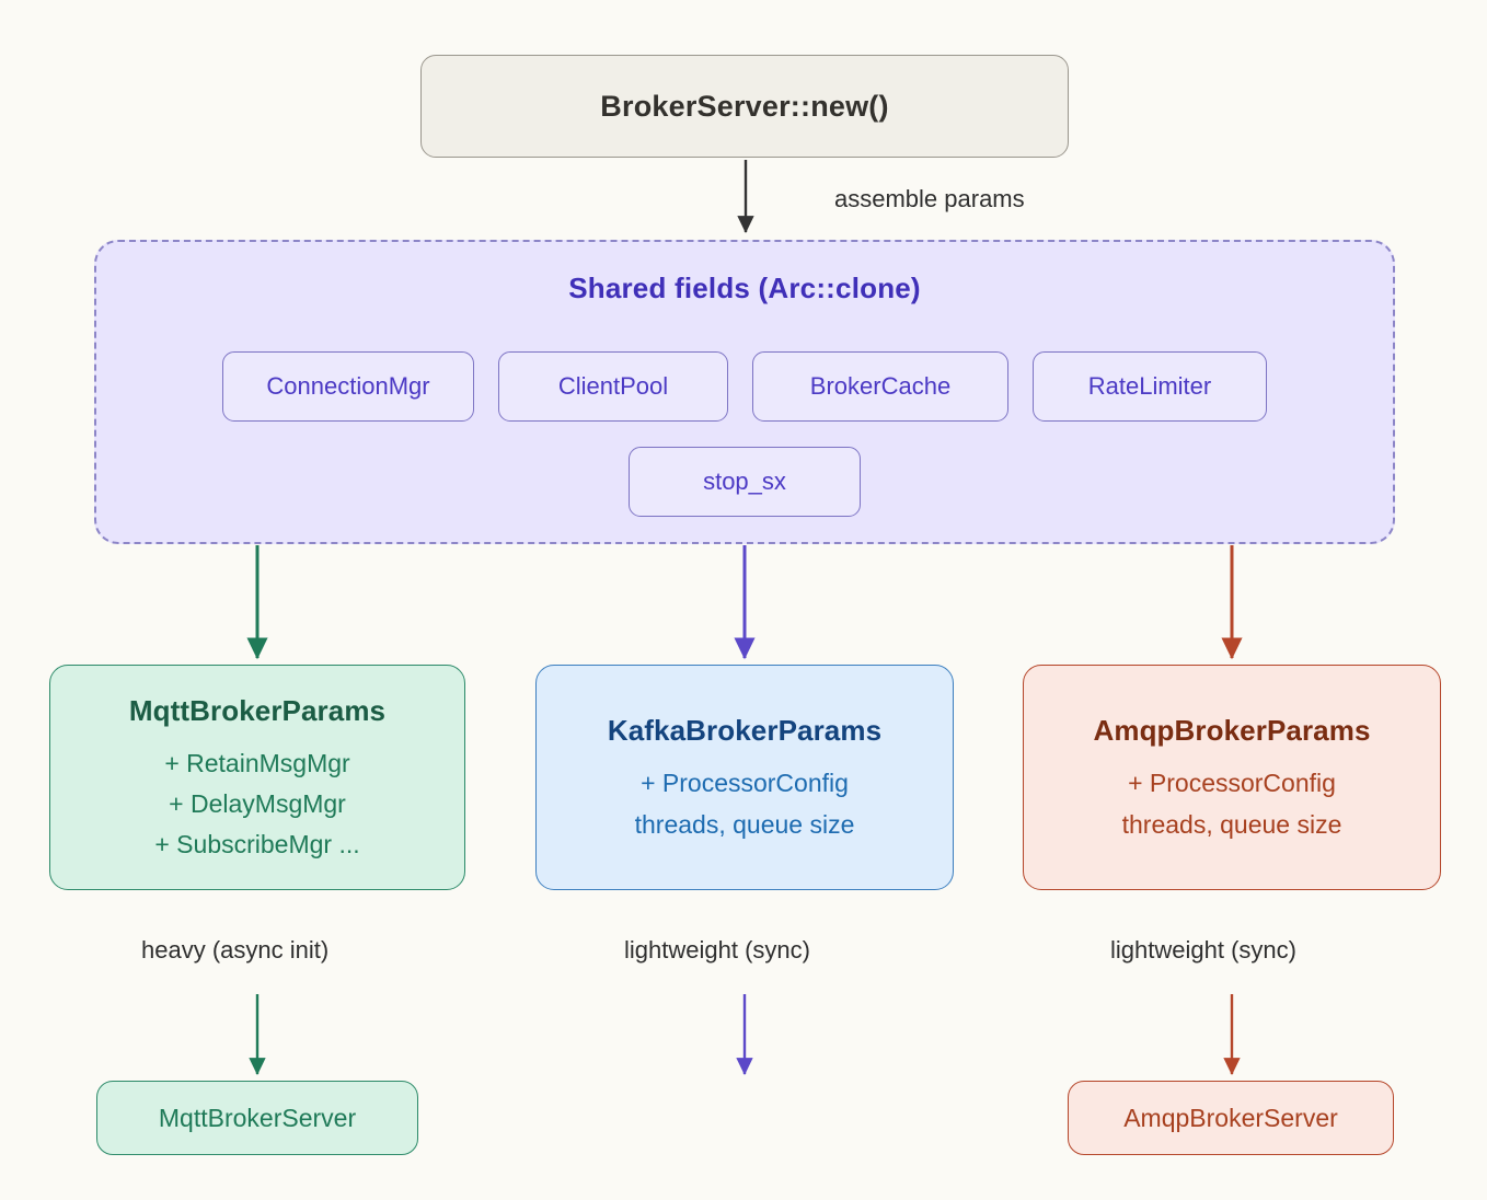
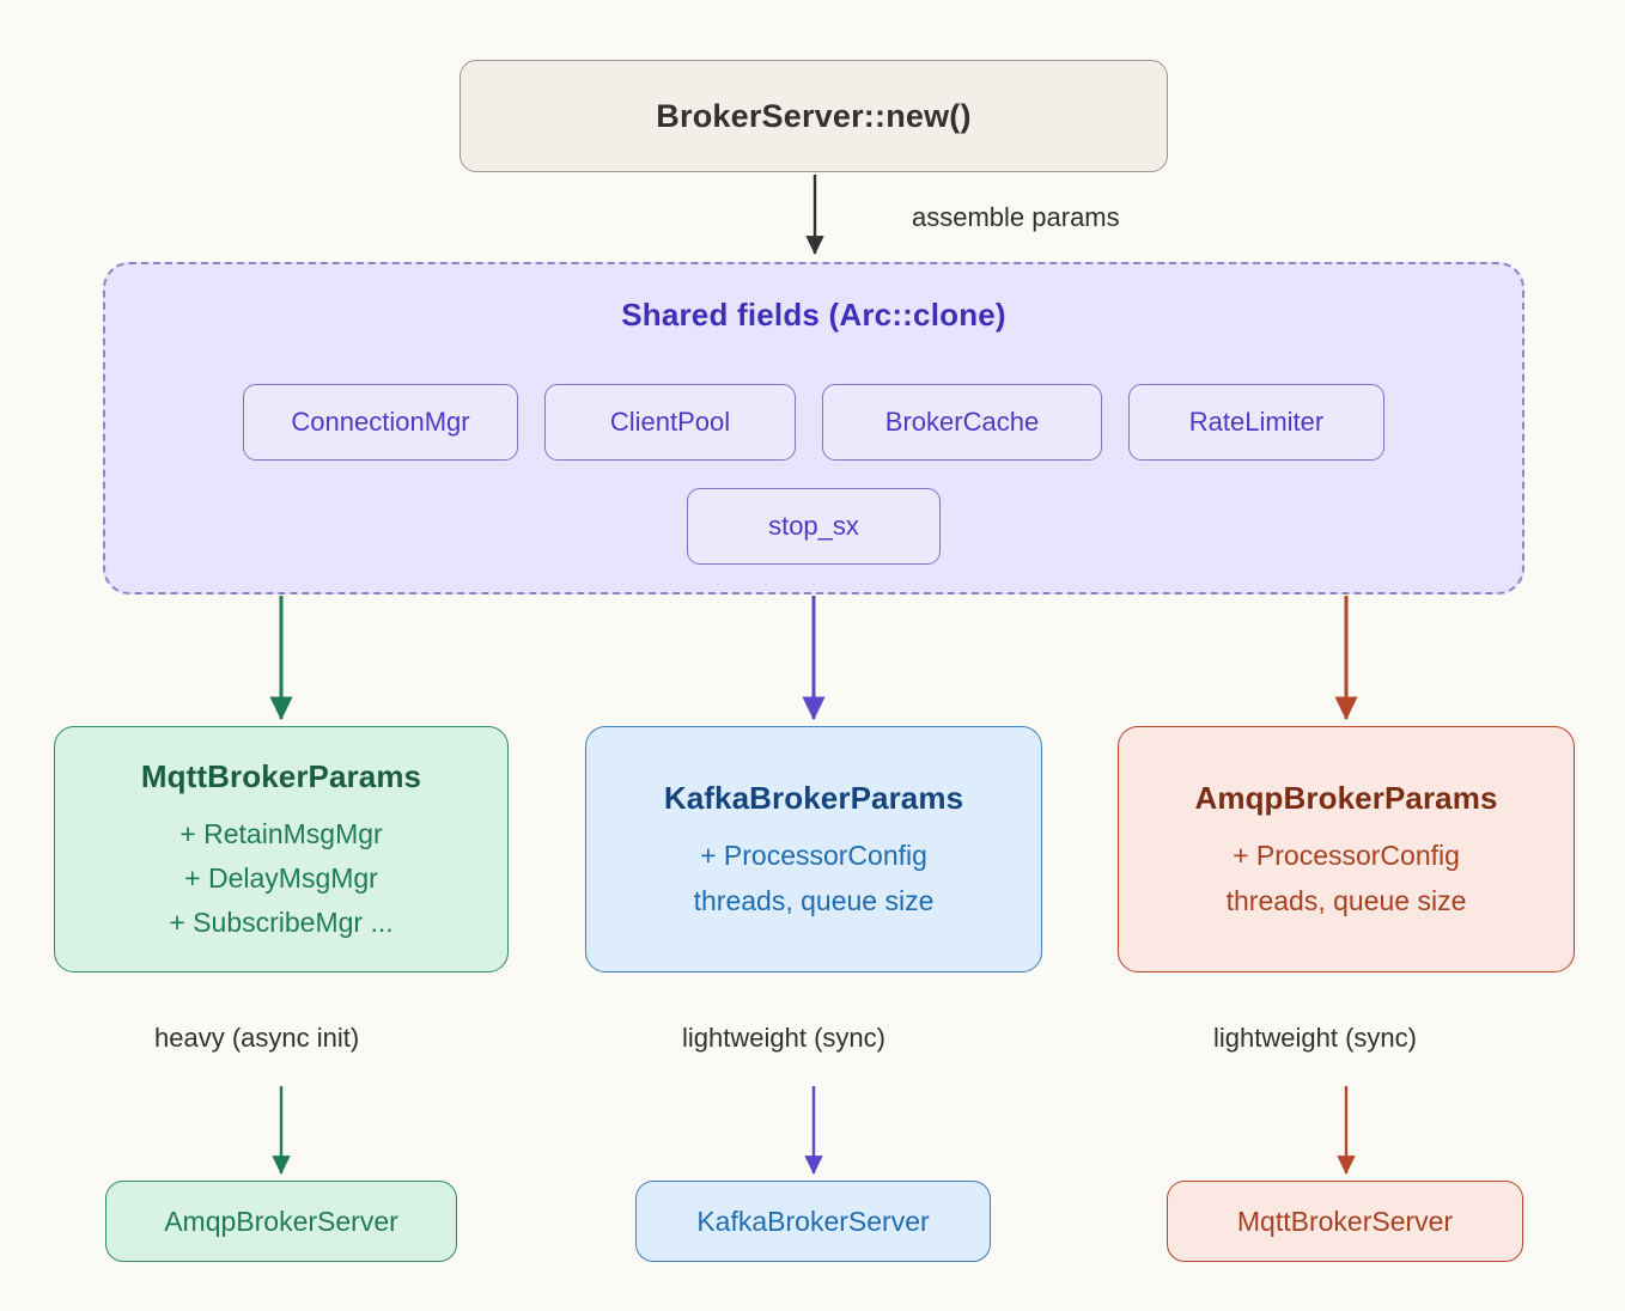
  BrokerServer::new()
  assemble params
  Shared fields (Arc::clone)
  ConnectionMgr
  ClientPool
  BrokerCache
  RateLimiter
  stop_sx
  MqttBrokerParams
  + RetainMsgMgr
  + DelayMsgMgr
  + SubscribeMgr ...
  KafkaBrokerParams
  + ProcessorConfig
  threads, queue size
  AmqpBrokerParams
  + ProcessorConfig
  threads, queue size
  heavy (async init)
  lightweight (sync)
  lightweight (sync)
- MqttBrokerServer
+ AmqpBrokerServer
+ KafkaBrokerServer
- AmqpBrokerServer
+ MqttBrokerServer
